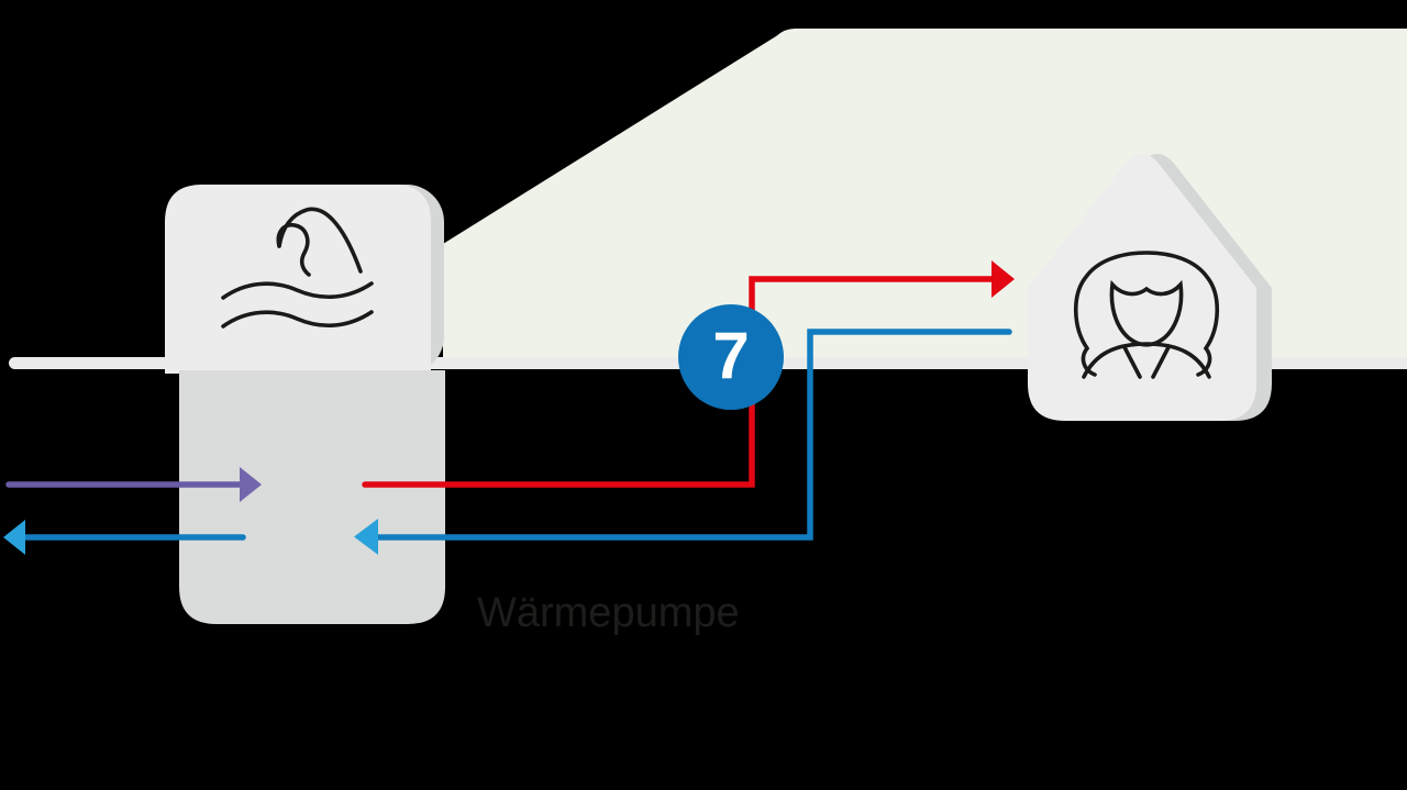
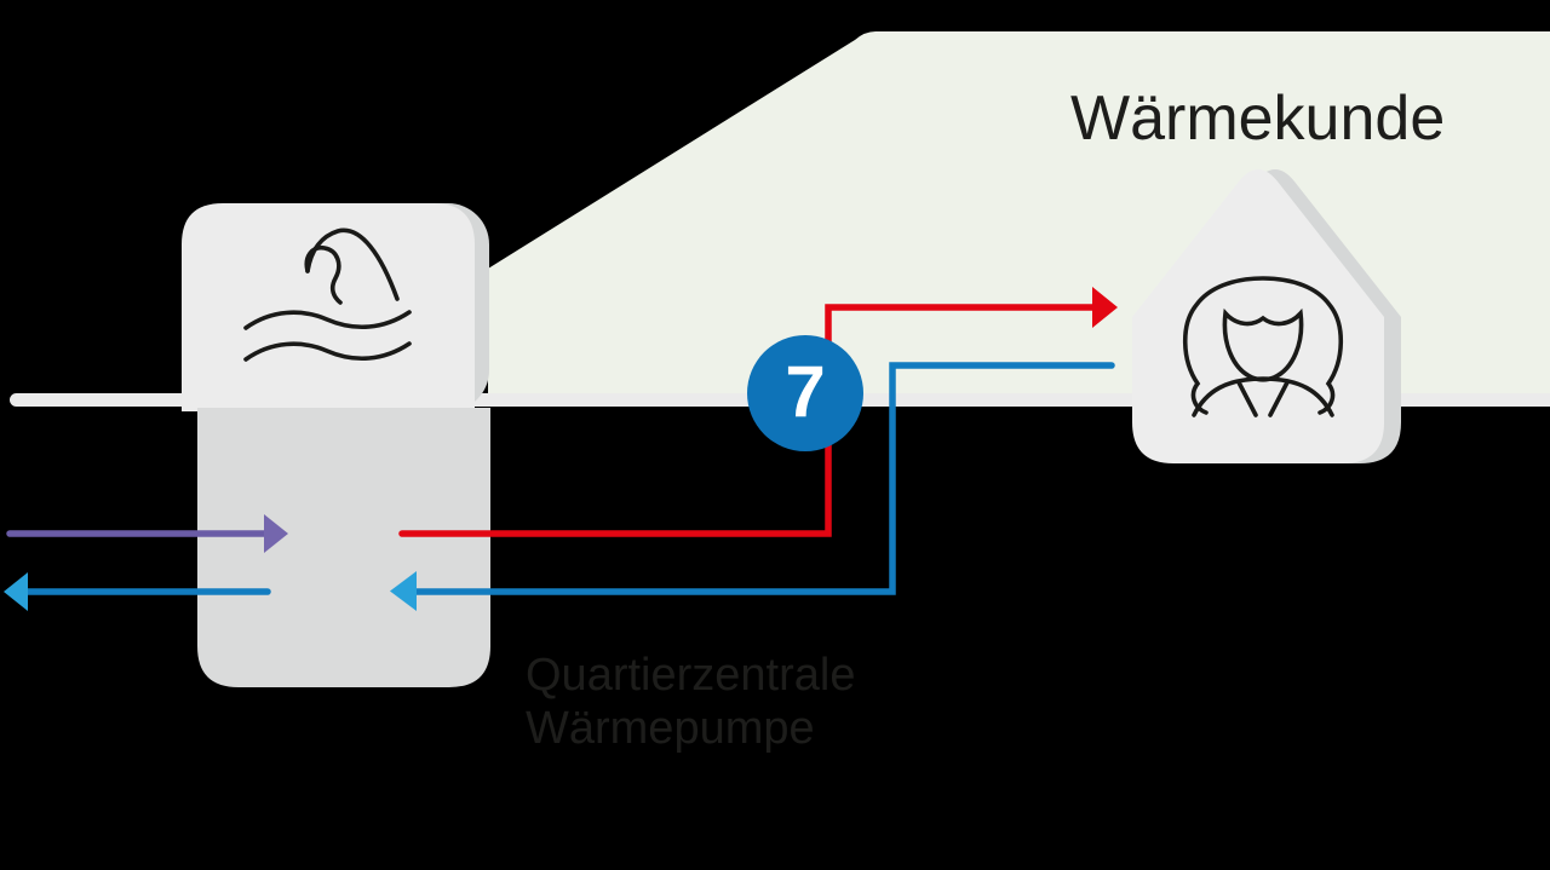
+ Wärmekunde
+ Quartierzentrale
  Wärmepumpe
  7
